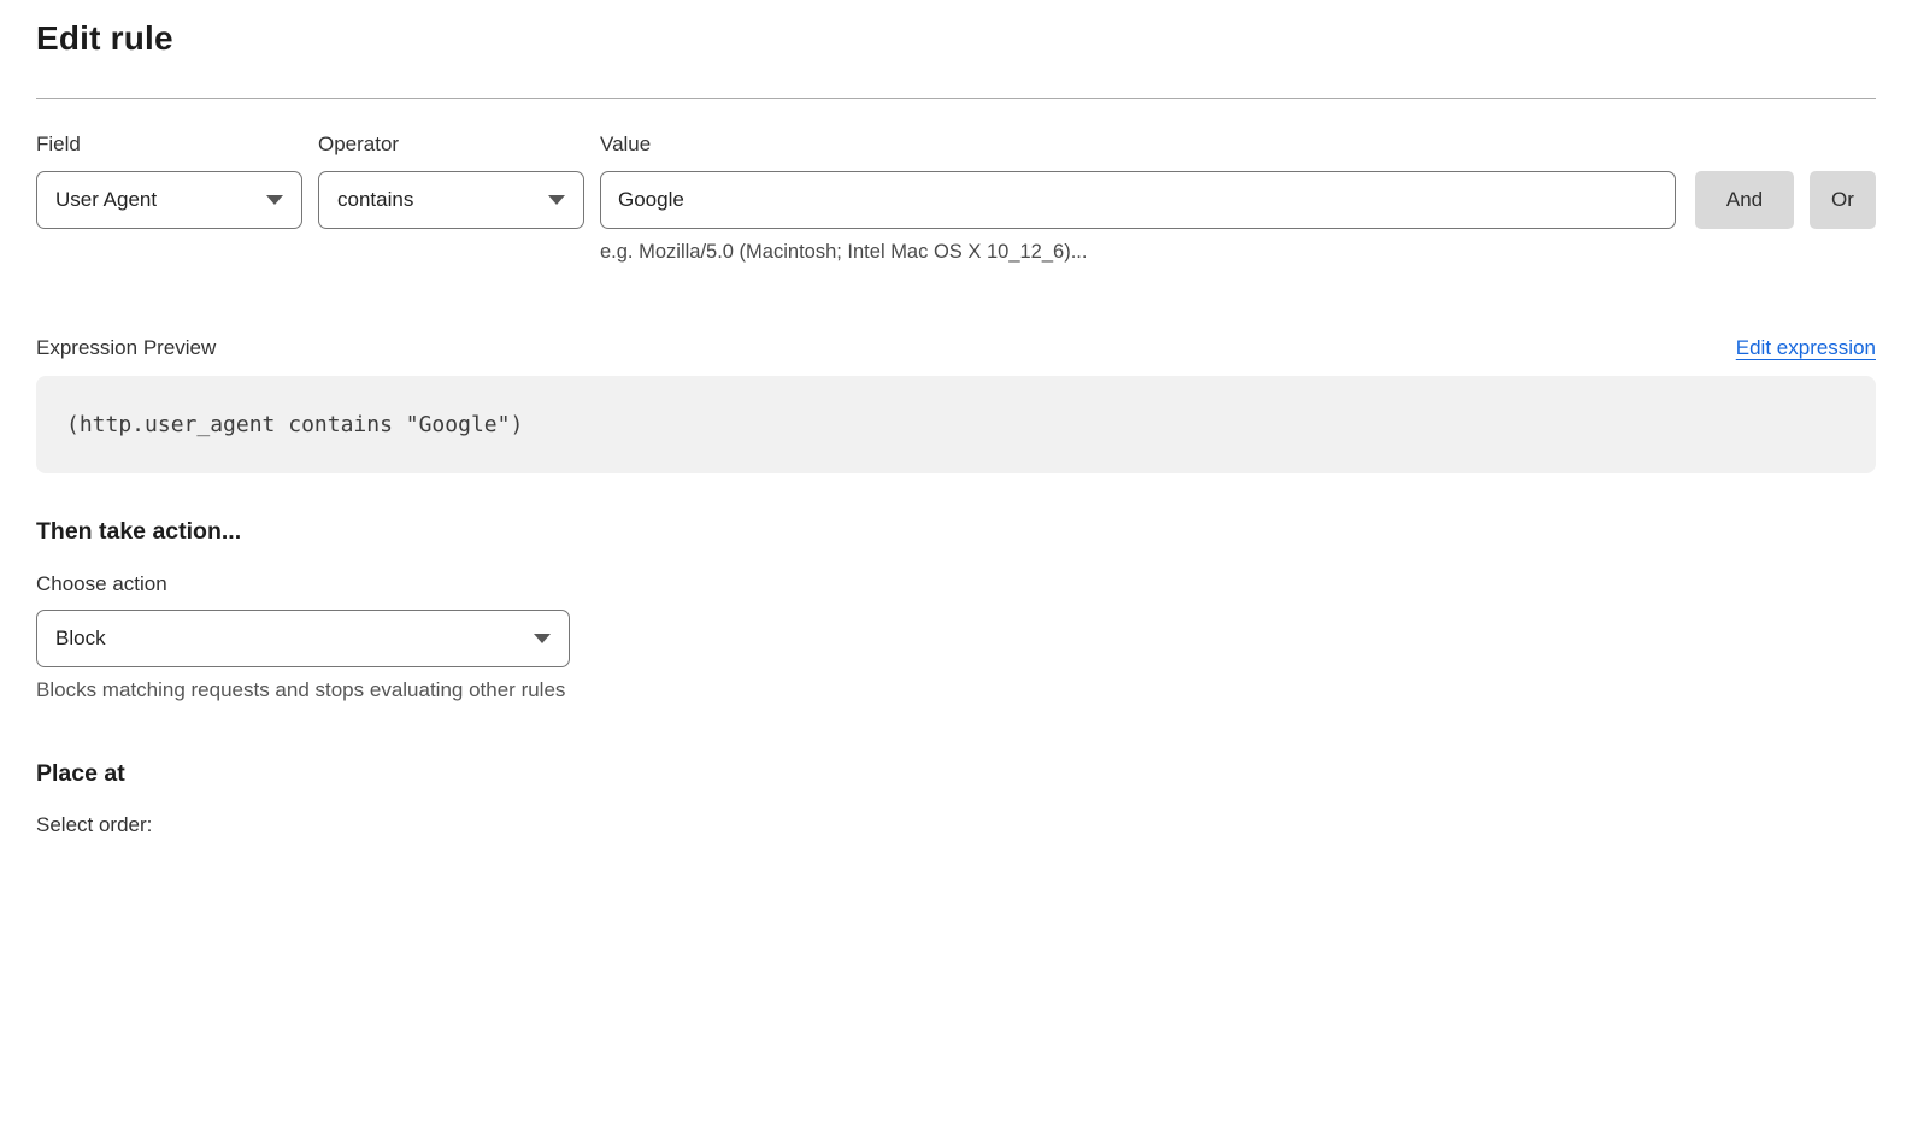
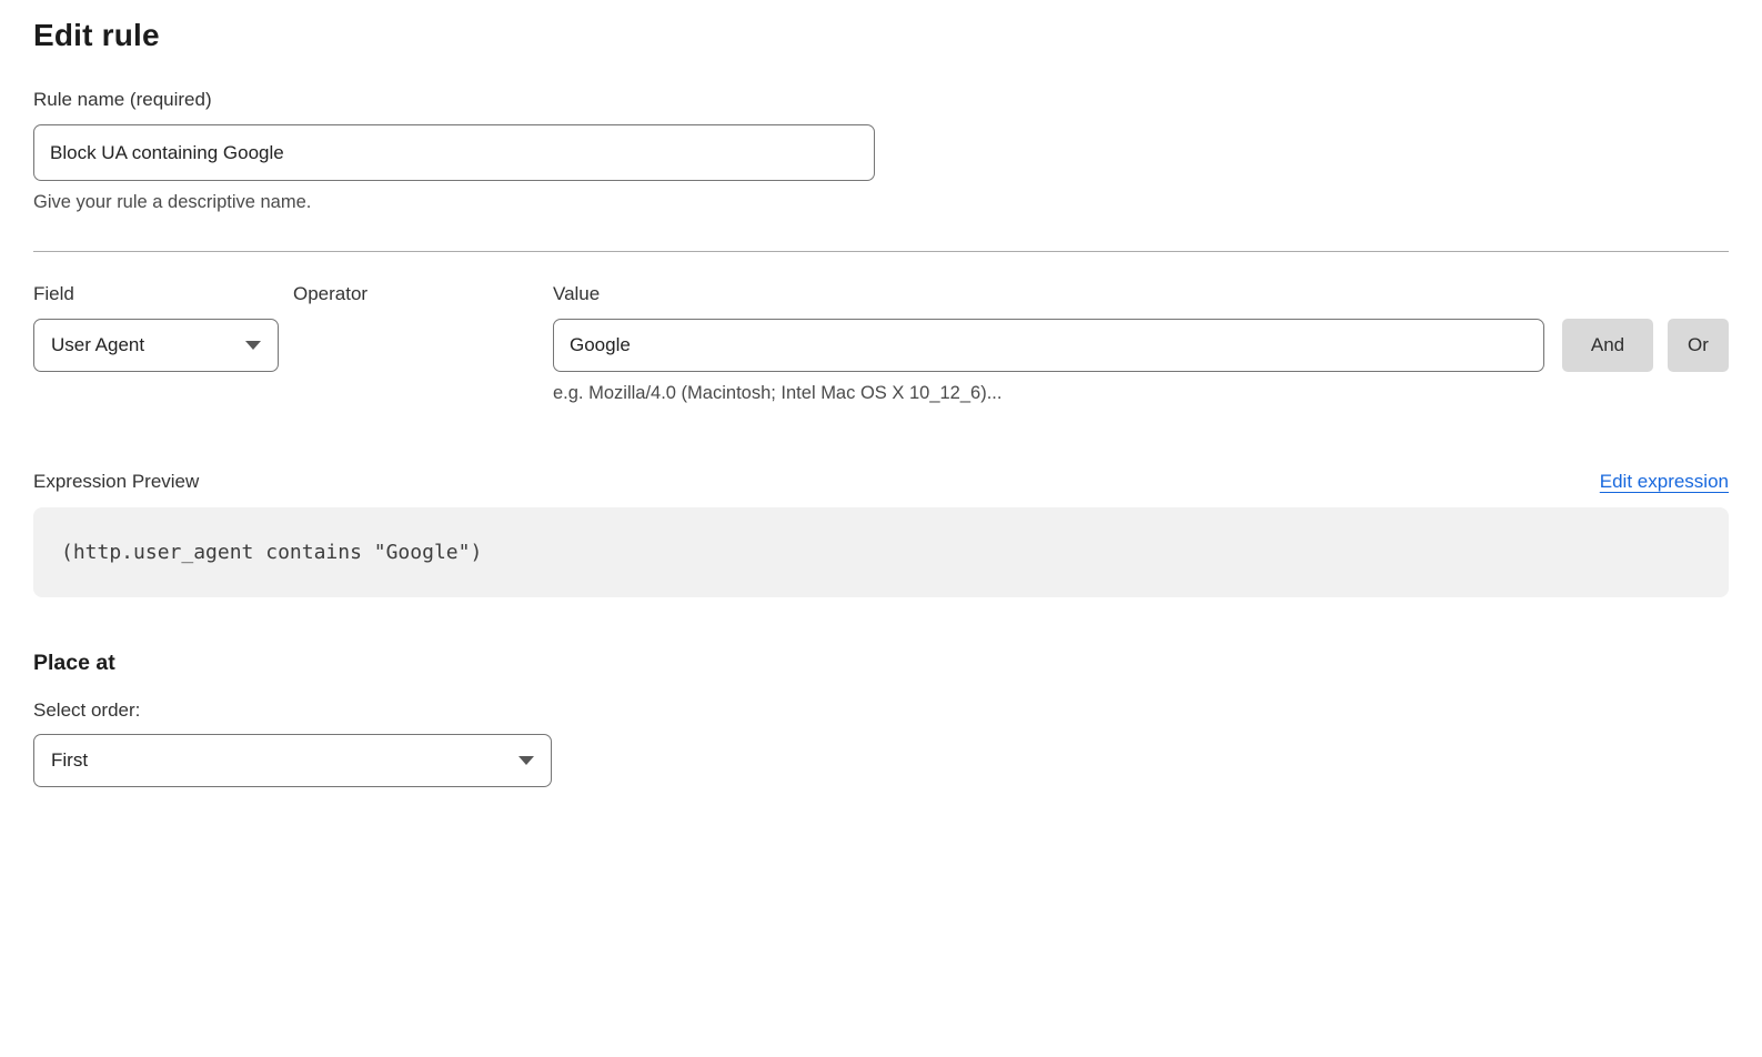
  Edit rule
+ Rule name (required)
+ Block UA containing Google
+ Give your rule a descriptive name.
  Field
  User Agent
  Operator
- contains
  Value
  Google
- e.g. Mozilla/5.0 (Macintosh; Intel Mac OS X 10_12_6)...
+ e.g. Mozilla/4.0 (Macintosh; Intel Mac OS X 10_12_6)...
  And
  Or
  Expression Preview
  Edit expression
  (http.user_agent contains "Google")
- Then take action...
- Choose action
- Block
- Blocks matching requests and stops evaluating other rules
  Place at
  Select order:
+ First
